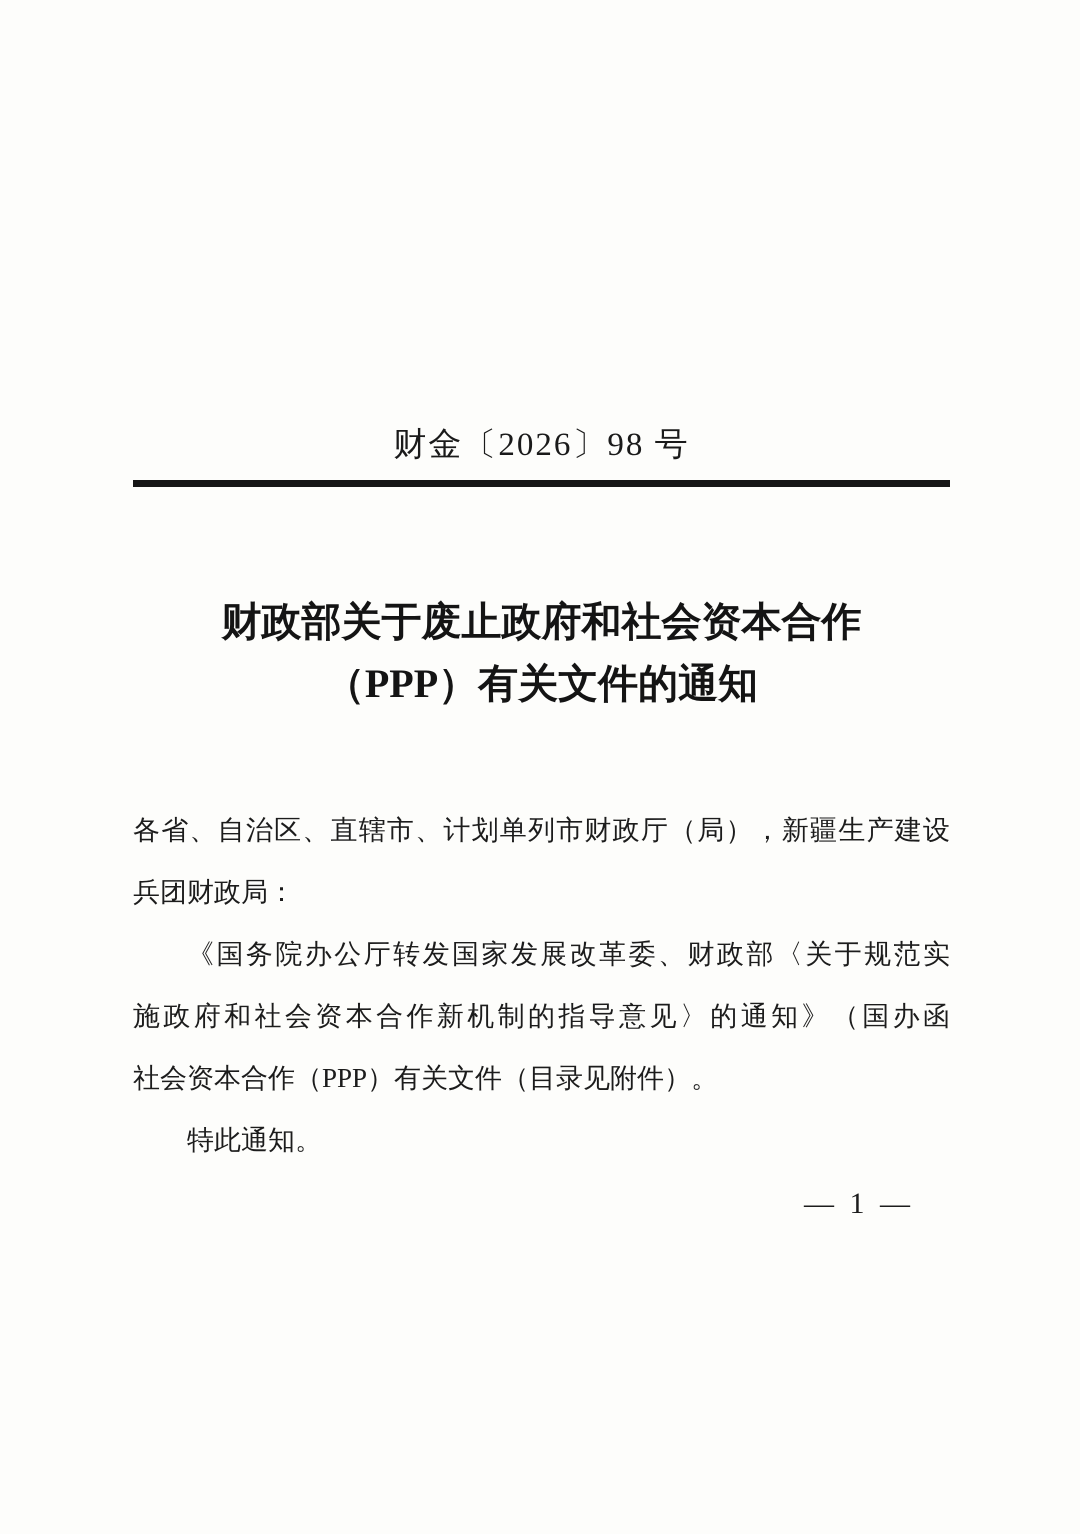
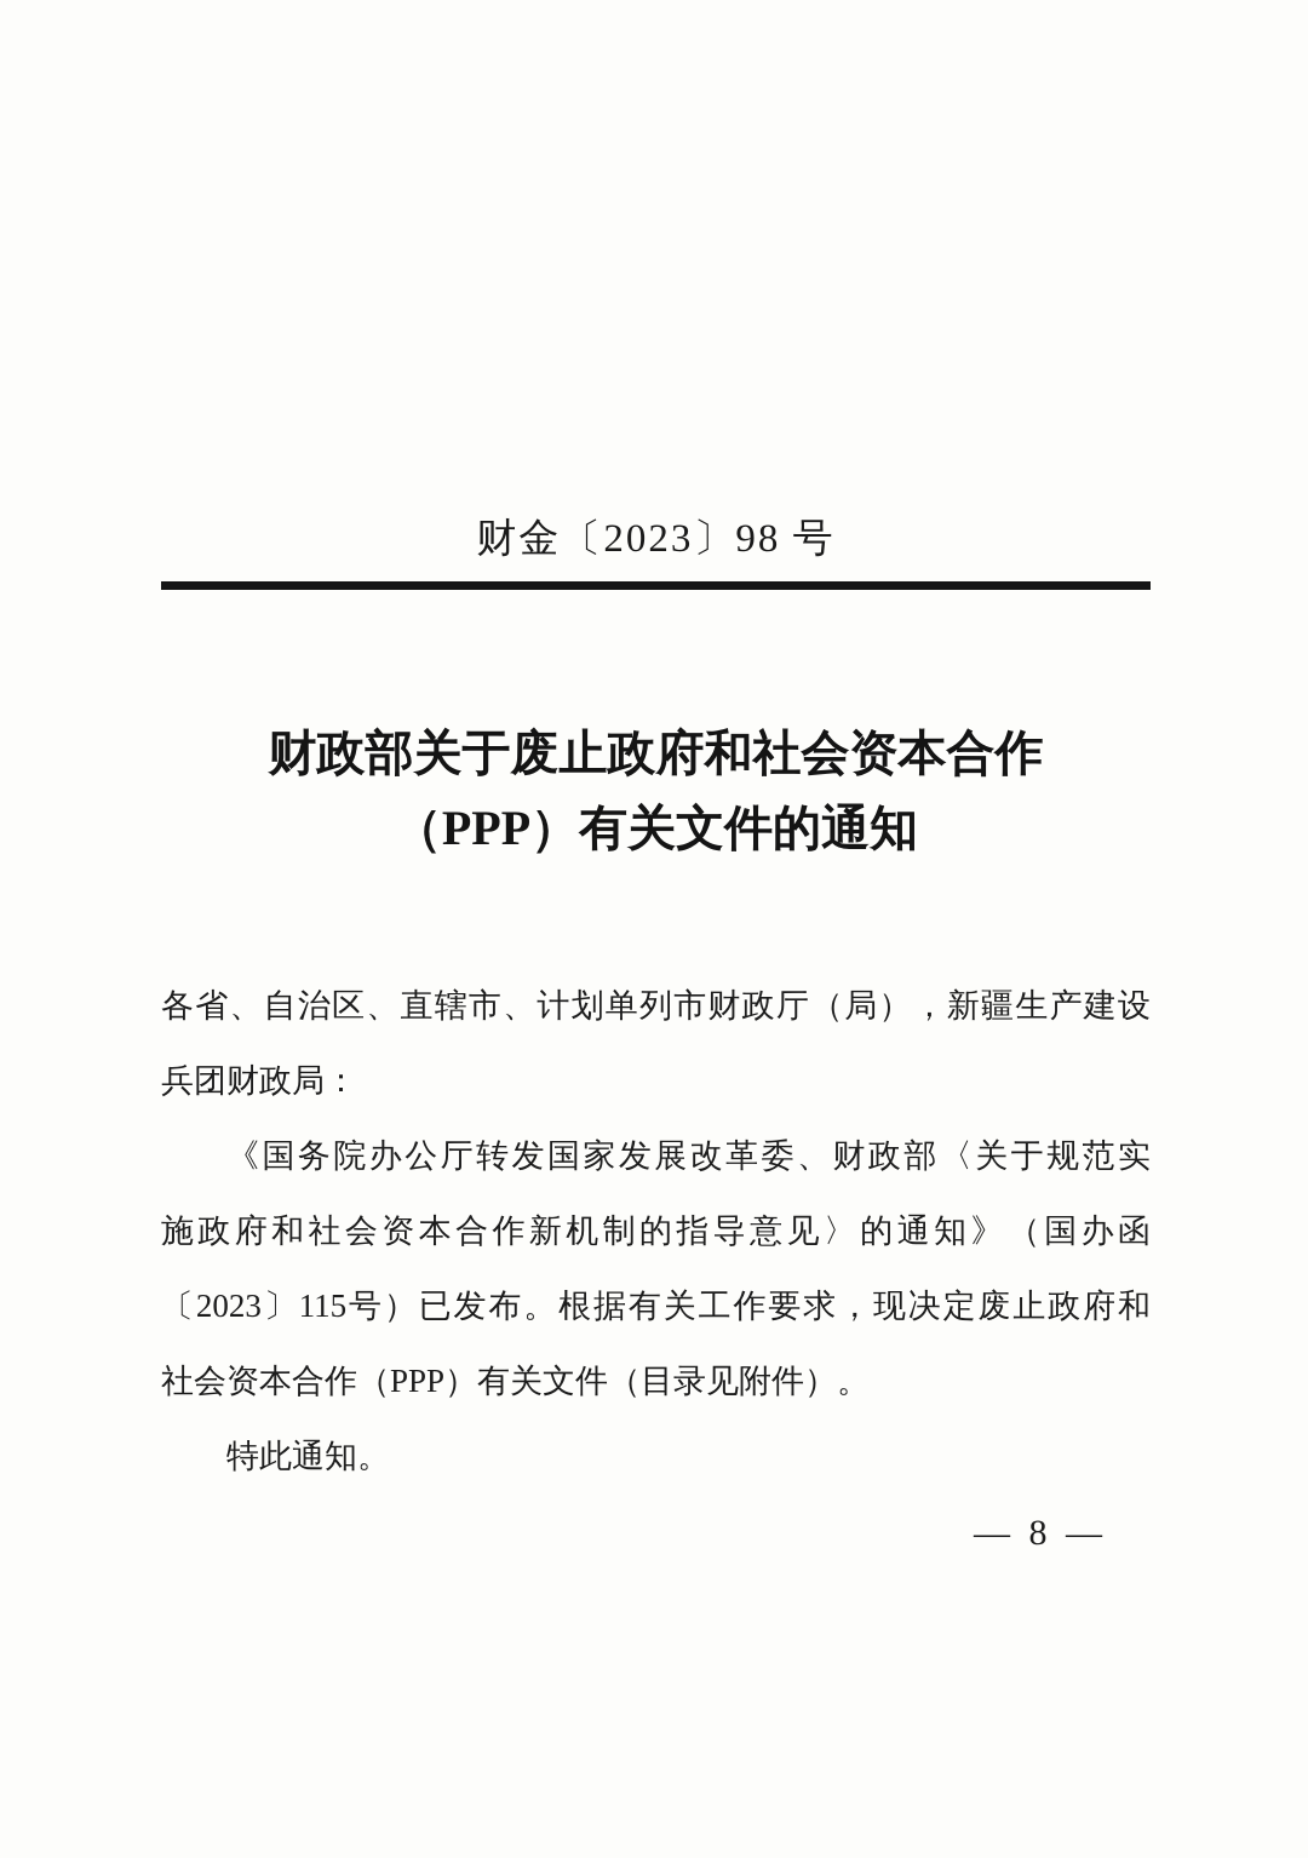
- 财金〔2026〕98 号
+ 财金〔2023〕98 号
  财政部关于废止政府和社会资本合作
  （PPP）有关文件的通知
  各省、自治区、直辖市、计划单列市财政厅（局），新疆生产建设
  兵团财政局：
  《国务院办公厅转发国家发展改革委、财政部〈关于规范实
  施政府和社会资本合作新机制的指导意见〉的通知》（国办函
+ 〔2023〕115号）已发布。根据有关工作要求，现决定废止政府和
  社会资本合作（PPP）有关文件（目录见附件）。
  特此通知。
- — 1 —
+ — 8 —
